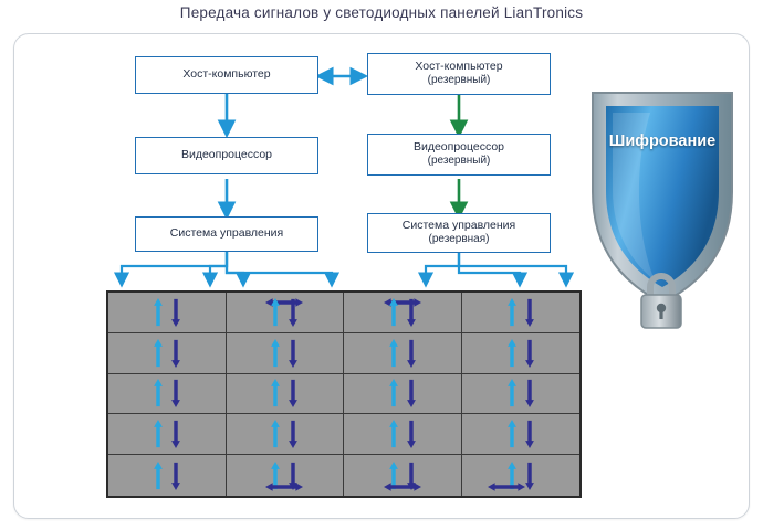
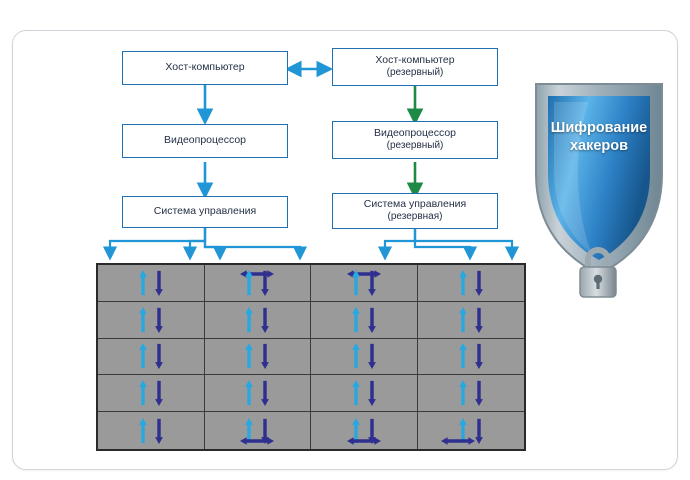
- Передача сигналов у светодиодных панелей LianTronics
  Хост-компьютер
  Хост-компьютер
  (резервный)
  Видеопроцессор
  Видеопроцессор
  (резервный)
  Система управления
  Система управления
  (резервная)
  Шифрование
+ хакеров
